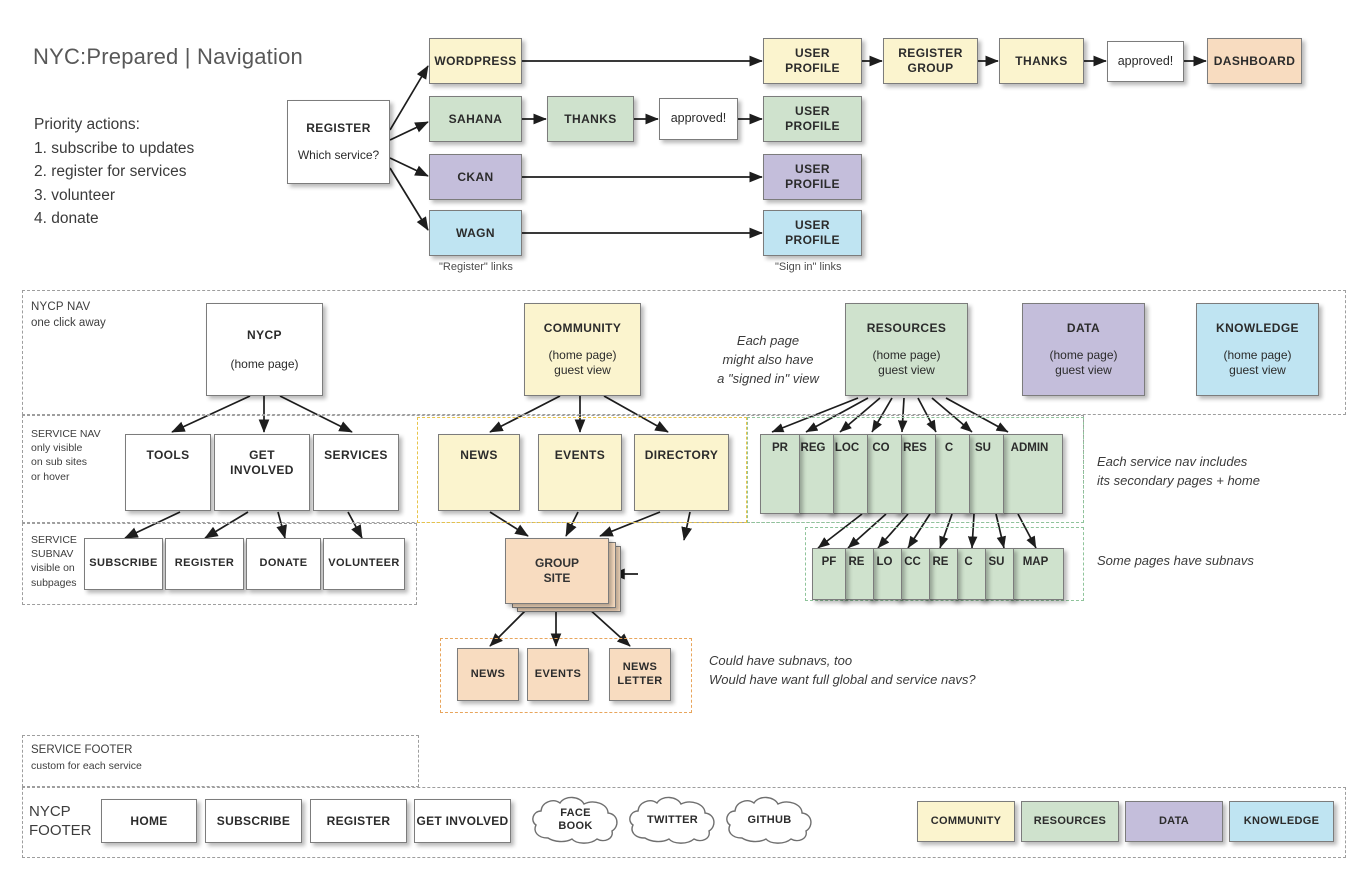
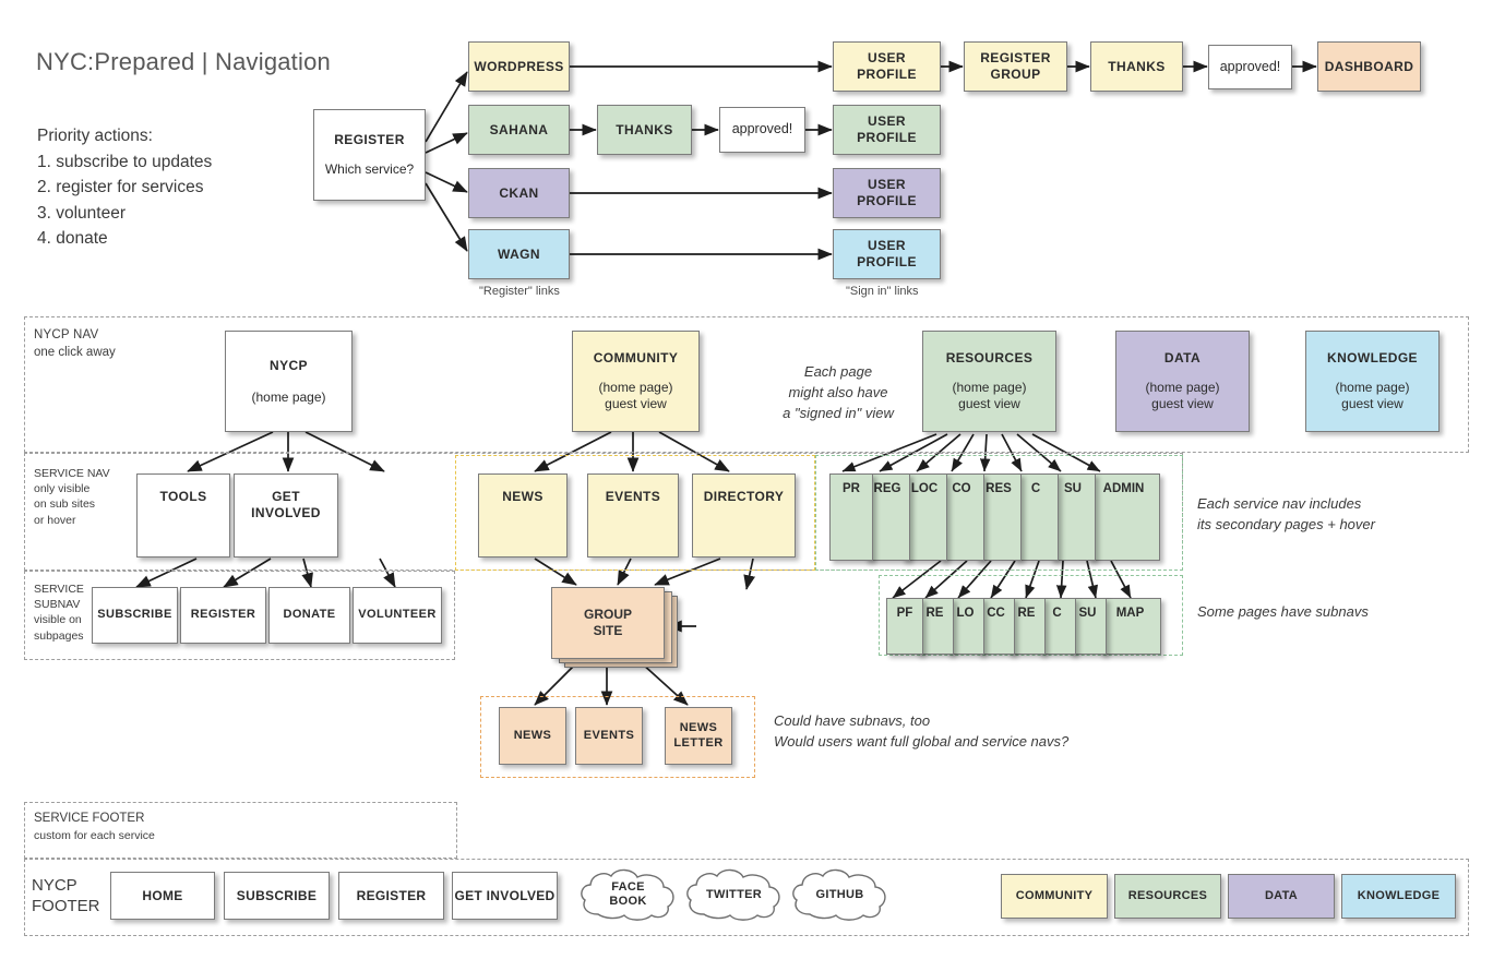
  NYC:Prepared | Navigation
  Priority actions:
  1. subscribe to updates
  2. register for services
  3. volunteer
  4. donate
  REGISTER
  Which service?
  WORDPRESS
  SAHANA
  CKAN
  WAGN
  THANKS
  approved!
  USER
  PROFILE
  USER
  PROFILE
  USER
  PROFILE
  USER
  PROFILE
  REGISTER
  GROUP
  THANKS
  approved!
  DASHBOARD
  "Register" links
  "Sign in" links
  NYCP NAV
  one click away
  SERVICE NAV
  only visible
  on sub sites
  or hover
  SERVICE
  SUBNAV
  visible on
  subpages
  SERVICE FOOTER
  custom for each service
  NYCP
  FOOTER
  NYCP
  (home page)
  COMMUNITY
  (home page)
  guest view
  RESOURCES
  (home page)
  guest view
  DATA
  (home page)
  guest view
  KNOWLEDGE
  (home page)
  guest view
  Each page
  might also have
  a "signed in" view
  TOOLS
  GET
  INVOLVED
- SERVICES
  SUBSCRIBE
  REGISTER
  DONATE
  VOLUNTEER
  NEWS
  EVENTS
  DIRECTORY
  PR
  REG
  LOC
  CO
  RES
  C
  SU
  ADMIN
  PF
  RE
  LO
  CC
  RE
  C
  SU
  MAP
  Each service nav includes
- its secondary pages + home
+ its secondary pages + hover
  Some pages have subnavs
  GROUP
  SITE
  NEWS
  EVENTS
  NEWS
  LETTER
  Could have subnavs, too
- Would have want full global and service navs?
+ Would users want full global and service navs?
  HOME
  SUBSCRIBE
  REGISTER
  GET INVOLVED
  FACE
  BOOK
  TWITTER
  GITHUB
  COMMUNITY
  RESOURCES
  DATA
  KNOWLEDGE
